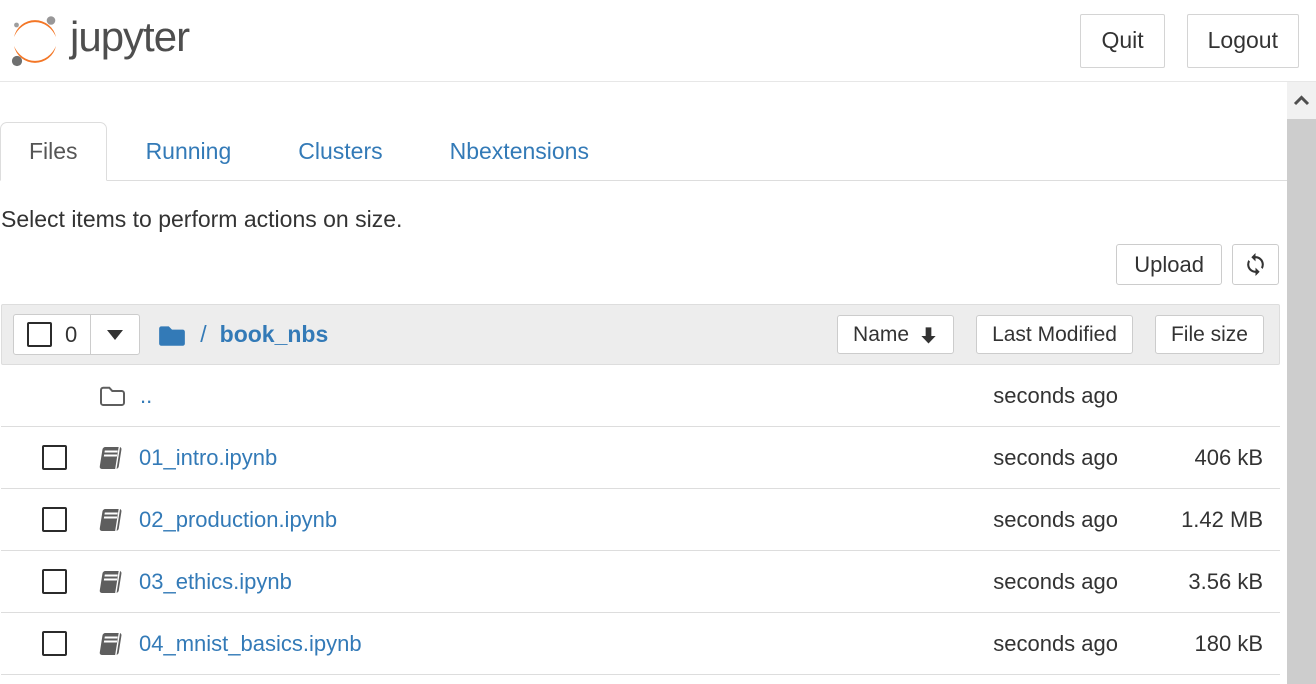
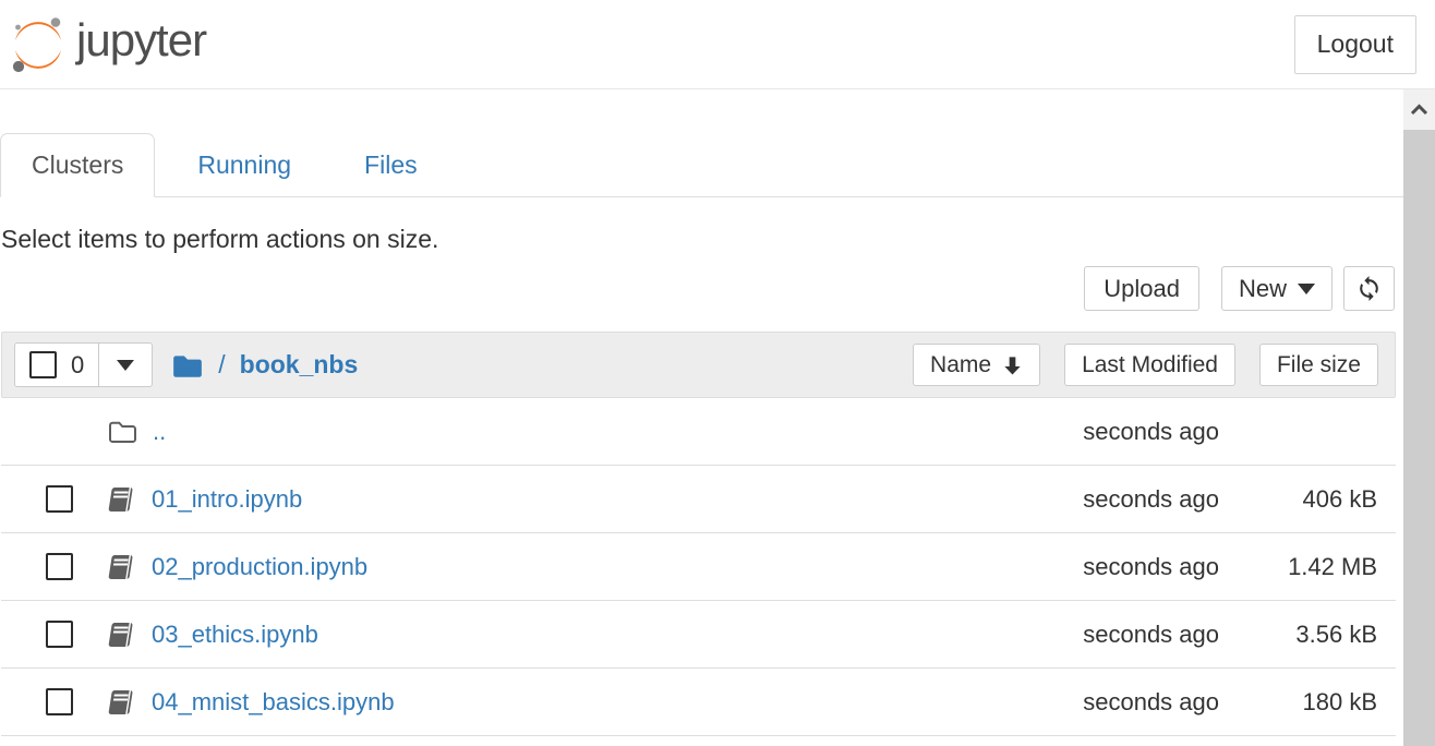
  jupyter
- Quit
  Logout
- Files
+ Clusters
  Running
- Clusters
+ Files
- Nbextensions
  Select items to perform actions on size.
  Upload
+ New
  0
  /
  book_nbs
  Name
  Last Modified
  File size
  ..
  seconds ago
  01_intro.ipynb
  seconds ago
  406 kB
  02_production.ipynb
  seconds ago
  1.42 MB
  03_ethics.ipynb
  seconds ago
  3.56 kB
  04_mnist_basics.ipynb
  seconds ago
  180 kB
